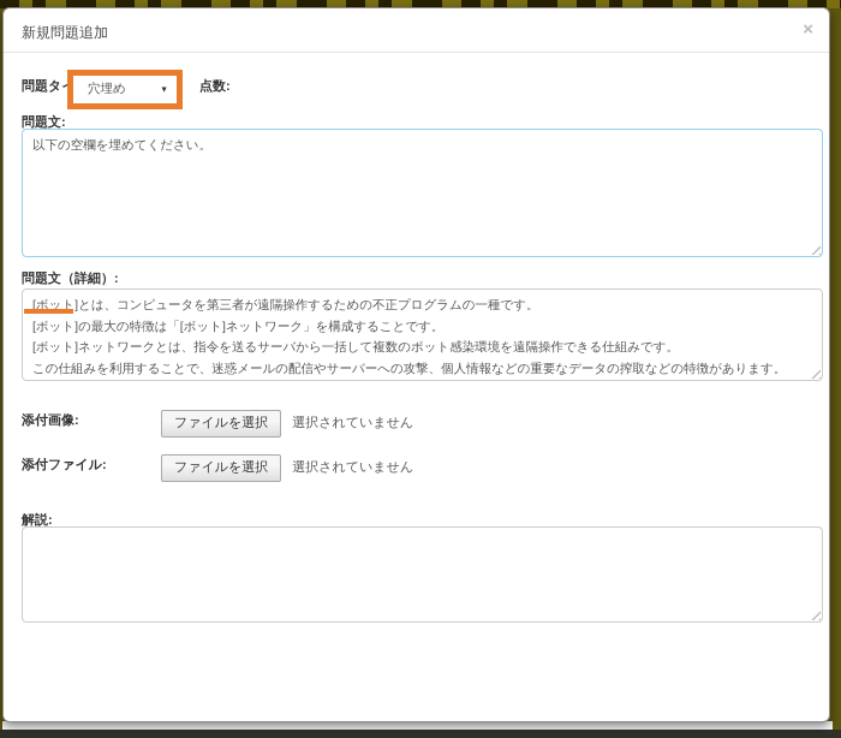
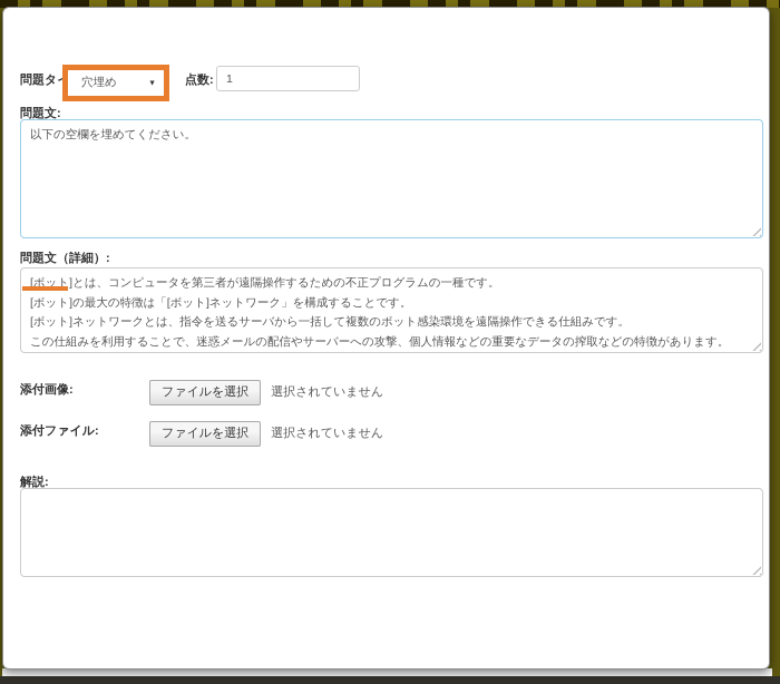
- 新規問題追加
- ×
  問題タイ
  穴埋め
  点数:
+ 1
  問題文:
  以下の空欄を埋めてください。
  問題文（詳細）:
  [ボット]とは、コンピュータを第三者が遠隔操作するための不正プログラムの一種です。
  [ボット]の最大の特徴は「[ボット]ネットワーク」を構成することです。
  [ボット]ネットワークとは、指令を送るサーバから一括して複数のボット感染環境を遠隔操作できる仕組みです。
  この仕組みを利用することで、迷惑メールの配信やサーバーへの攻撃、個人情報などの重要なデータの搾取などの特徴があります。
  添付画像:
  ファイルを選択
  選択されていません
  添付ファイル:
  ファイルを選択
  選択されていません
  解説:
